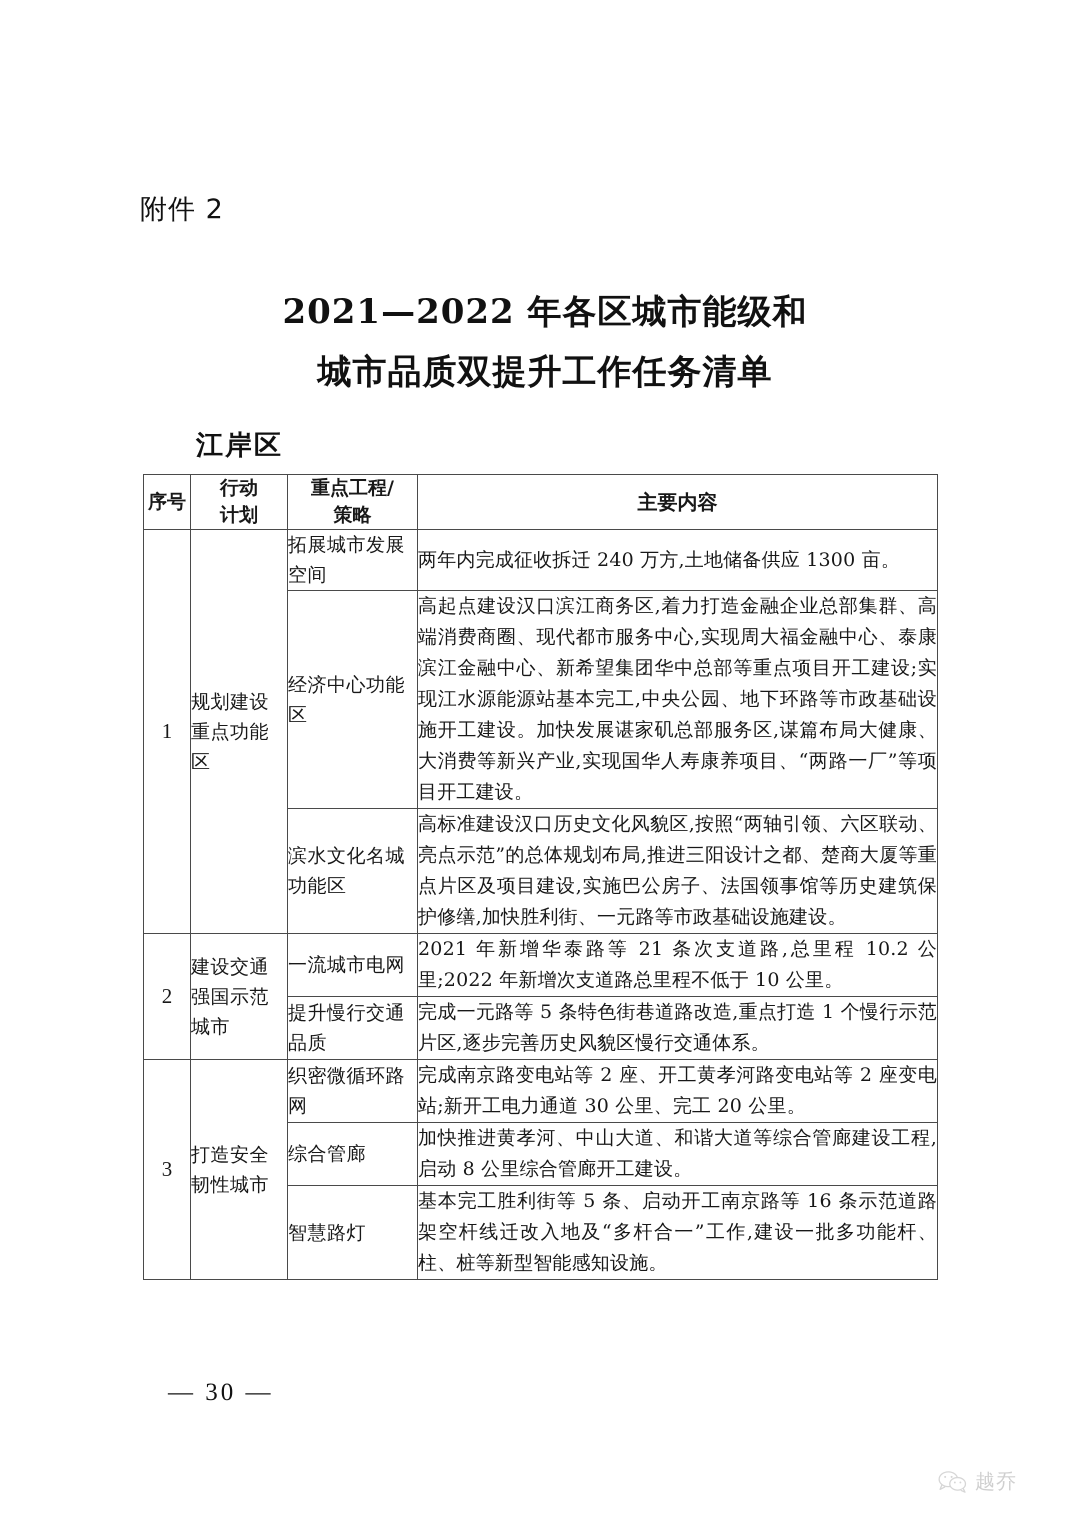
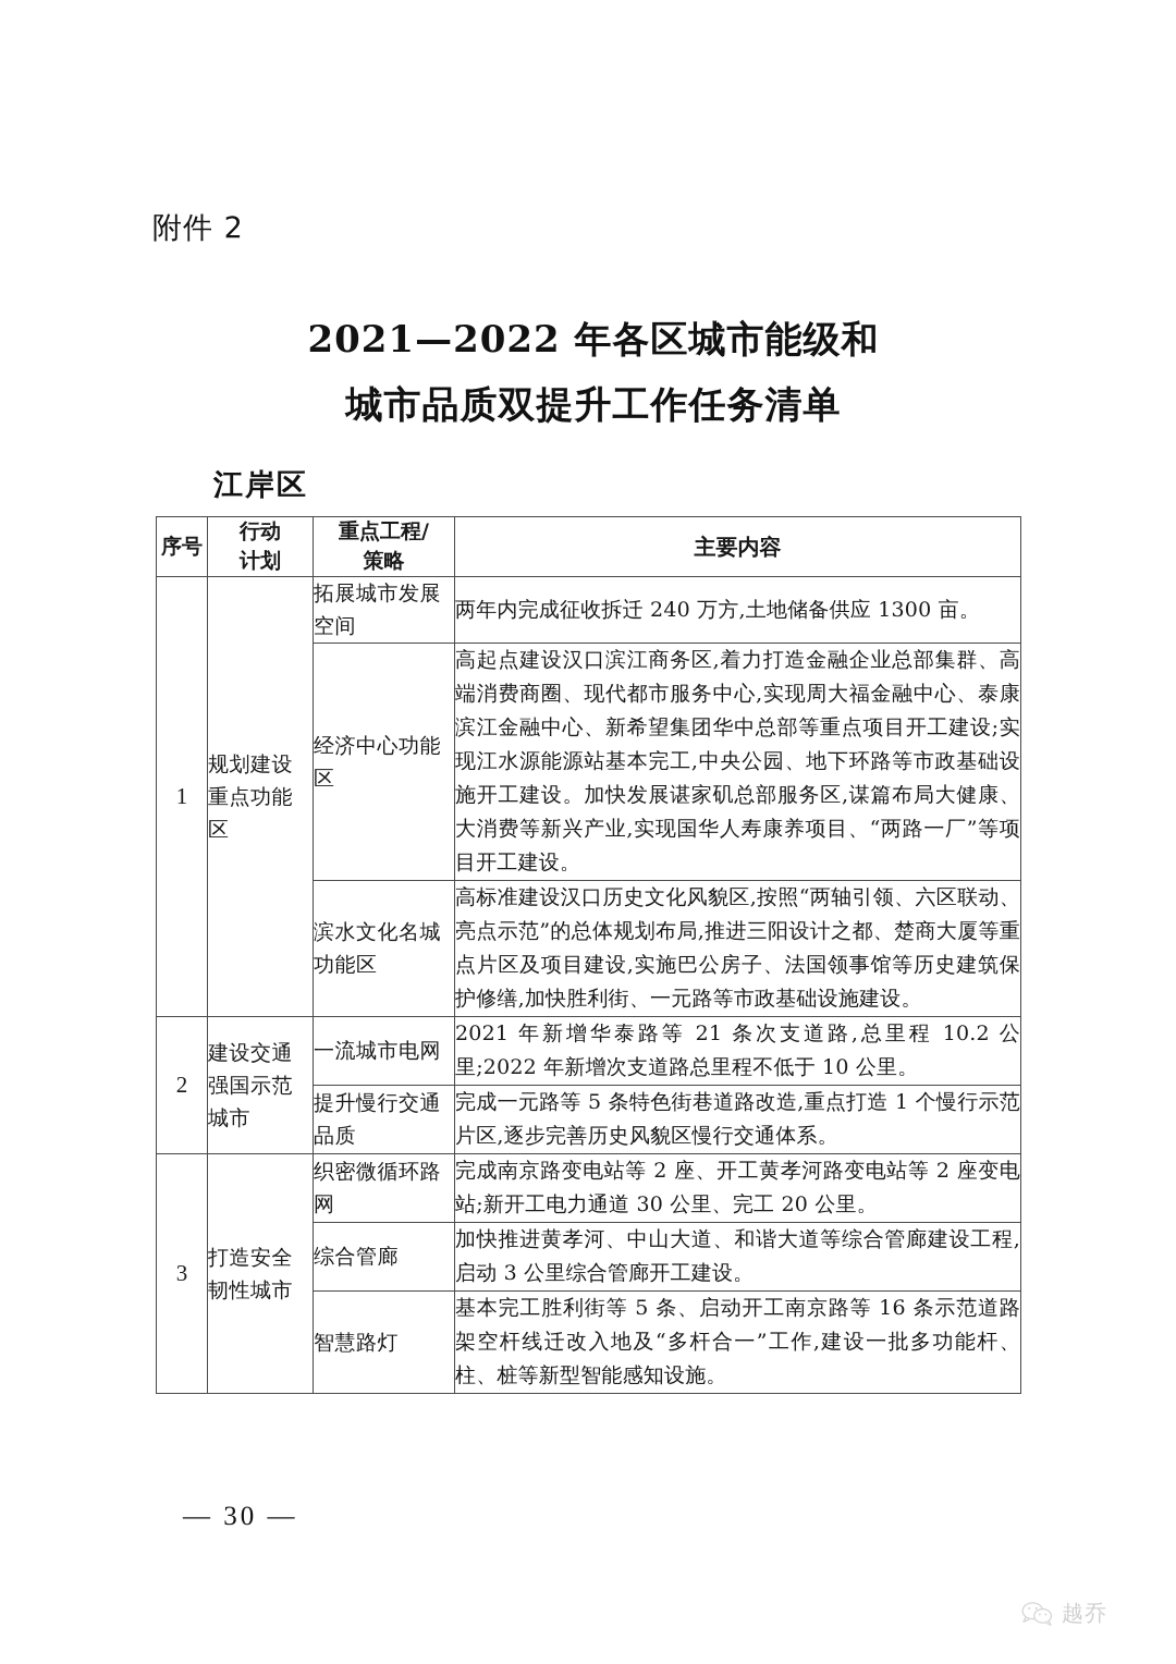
  附件 2
  2021—2022 年各区城市能级和
  城市品质双提升工作任务清单
  江岸区
  序号	行动 计划	重点工程/ 策略	主要内容
  1	规划建设重点功能区	拓展城市发展空间	两年内完成征收拆迁 240 万方,土地储备供应 1300 亩。
  经济中心功能区	高起点建设汉口滨江商务区,着力打造金融企业总部集群、高端消费商圈、现代都市服务中心,实现周大福金融中心、泰康滨江金融中心、新希望集团华中总部等重点项目开工建设;实现江水源能源站基本完工,中央公园、地下环路等市政基础设施开工建设。加快发展谌家矶总部服务区,谋篇布局大健康、大消费等新兴产业,实现国华人寿康养项目、“两路一厂”等项目开工建设。
  滨水文化名城功能区	高标准建设汉口历史文化风貌区,按照“两轴引领、六区联动、亮点示范”的总体规划布局,推进三阳设计之都、楚商大厦等重点片区及项目建设,实施巴公房子、法国领事馆等历史建筑保护修缮,加快胜利街、一元路等市政基础设施建设。
  2	建设交通强国示范城市	一流城市电网	2021 年新增华泰路等 21 条次支道路,总里程 10.2 公里;2022 年新增次支道路总里程不低于 10 公里。
  提升慢行交通品质	完成一元路等 5 条特色街巷道路改造,重点打造 1 个慢行示范片区,逐步完善历史风貌区慢行交通体系。
  3	打造安全韧性城市	织密微循环路网	完成南京路变电站等 2 座、开工黄孝河路变电站等 2 座变电站;新开工电力通道 30 公里、完工 20 公里。
- 综合管廊	加快推进黄孝河、中山大道、和谐大道等综合管廊建设工程,启动 8 公里综合管廊开工建设。
+ 综合管廊	加快推进黄孝河、中山大道、和谐大道等综合管廊建设工程,启动 3 公里综合管廊开工建设。
  智慧路灯	基本完工胜利街等 5 条、启动开工南京路等 16 条示范道路架空杆线迁改入地及“多杆合一”工作,建设一批多功能杆、柱、桩等新型智能感知设施。
  — 30 —
  越乔
